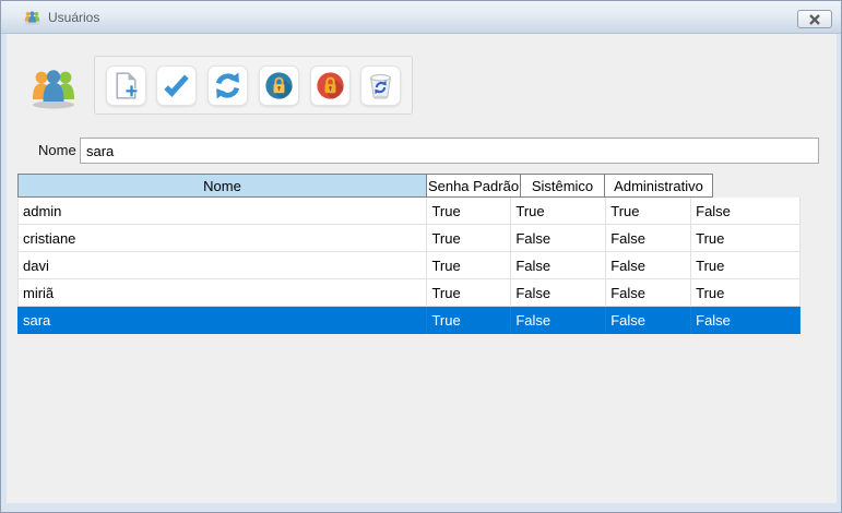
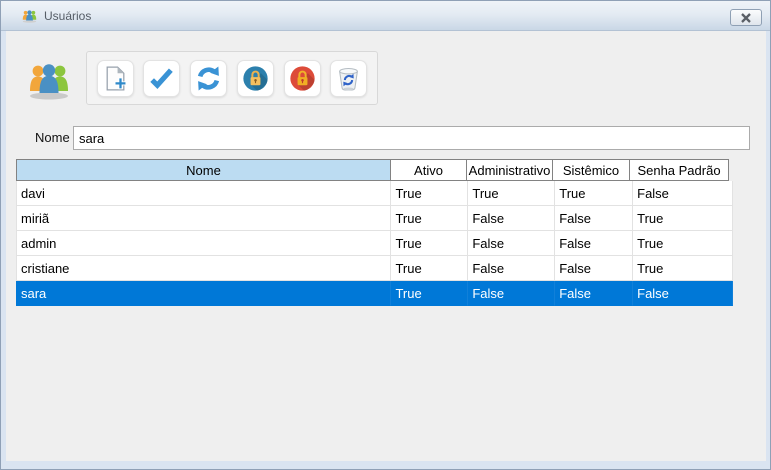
  Usuários
  Nome
  sara
  Nome
+ Ativo
- Senha Padrão
+ Administrativo
  Sistêmico
- Administrativo
+ Senha Padrão
- admin
+ davi
  True
  True
  True
  False
- cristiane
+ miriã
  True
  False
  False
  True
- davi
+ admin
  True
  False
  False
  True
- miriã
+ cristiane
  True
  False
  False
  True
  sara
  True
  False
  False
  False
